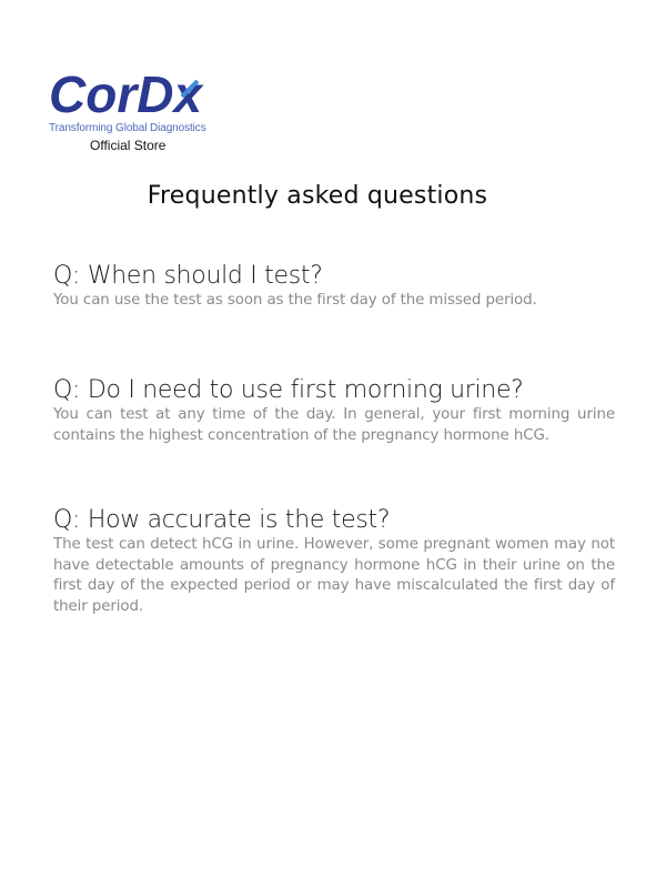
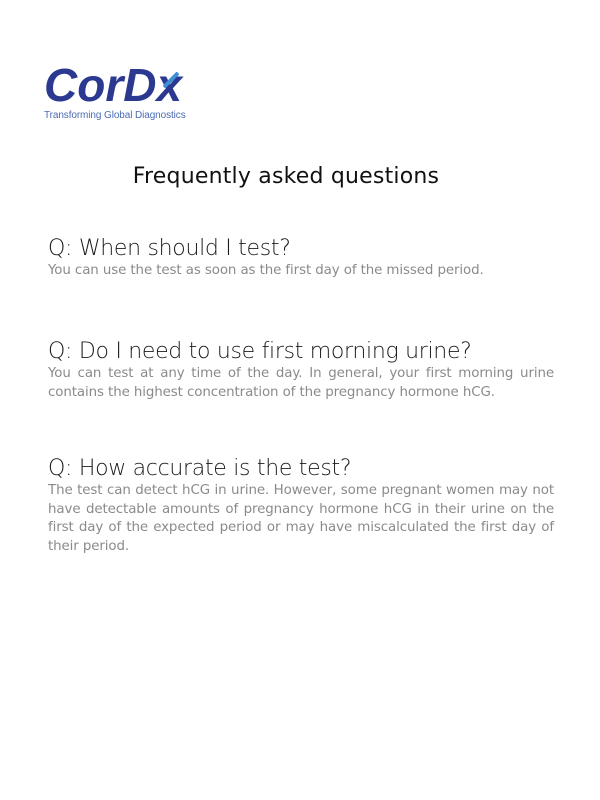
  CorDx
  Transforming Global Diagnostics
- Official Store
  Frequently asked questions
  Q: When should I test?
  You can use the test as soon as the first day of the missed period.
  Q: Do I need to use first morning urine?
  You can test at any time of the day. In general, your first morning urine contains the highest concentration of the pregnancy hormone hCG.
  Q: How accurate is the test?
  The test can detect hCG in urine. However, some pregnant women may not have detectable amounts of pregnancy hormone hCG in their urine on the first day of the expected period or may have miscalculated the first day of their period.
